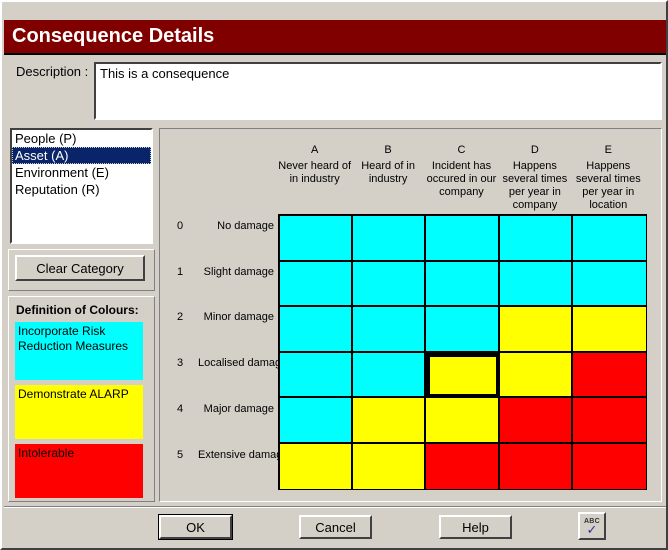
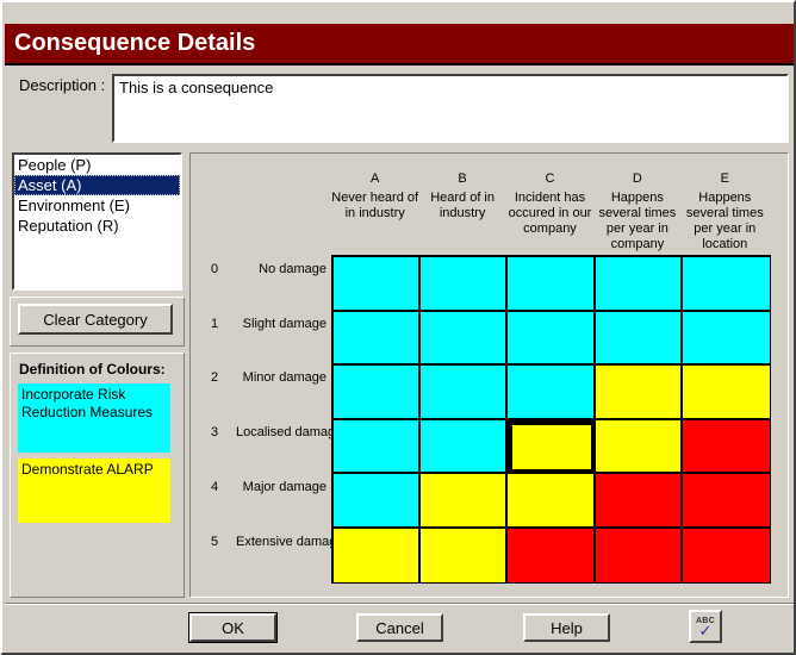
  Consequence Details
  Description :
  This is a consequence
  People (P)
  Asset (A)
  Environment (E)
  Reputation (R)
  Clear Category
  Definition of Colours:
  Incorporate Risk Reduction Measures
  Demonstrate ALARP
- Intolerable
  A
  Never heard of in industry
  B
  Heard of in industry
  C
  Incident has occured in our company
  D
  Happens several times per year in company
  E
  Happens several times per year in location
  0
  No damage
  1
  Slight damage
  2
  Minor damage
  3
  Localised dama
  4
  Major damage
  5
  Extensive dama
  OK
  Cancel
  Help
  ✓
